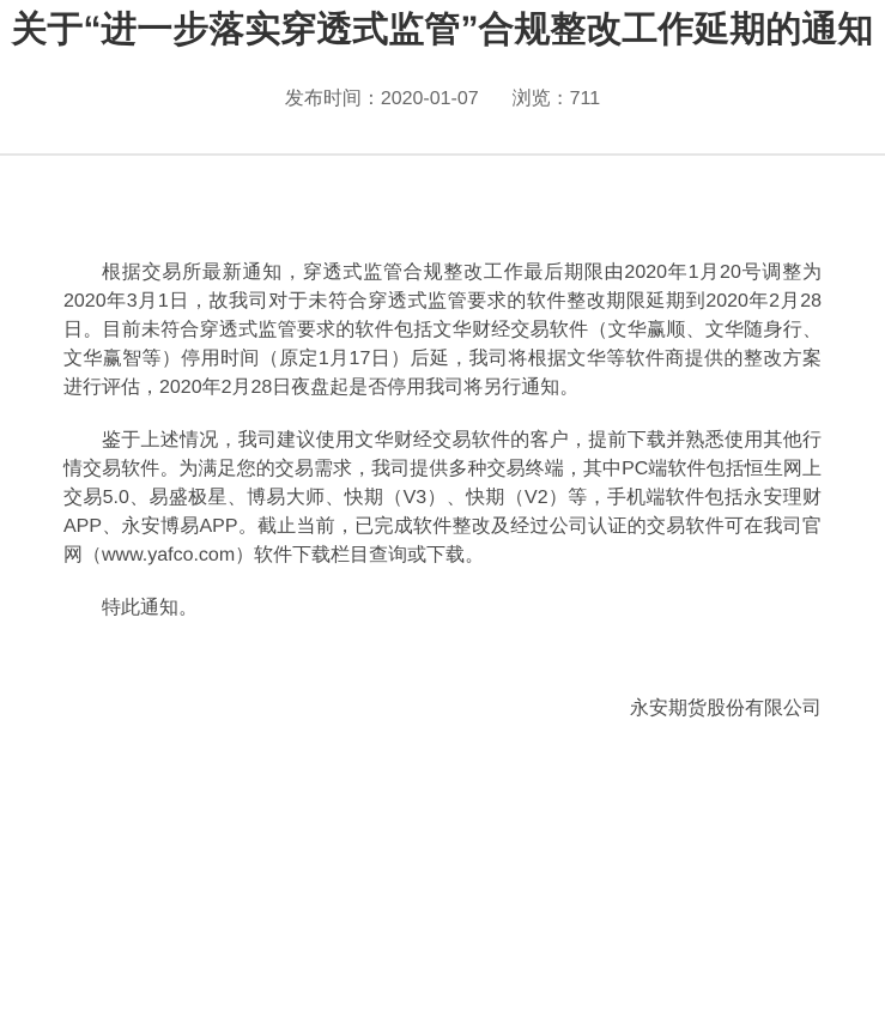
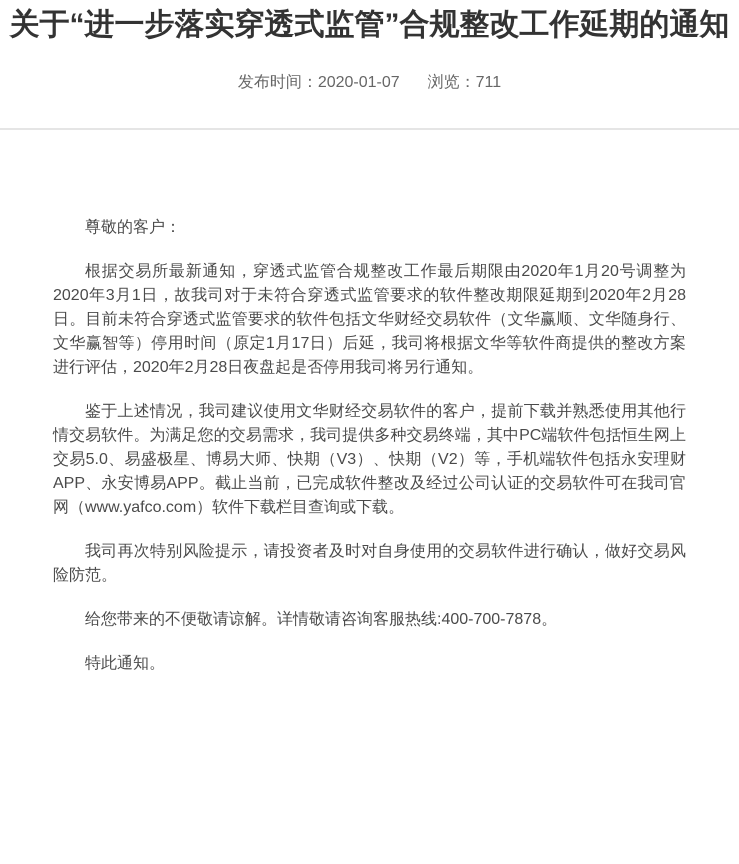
  关于“进一步落实穿透式监管”合规整改工作延期的通知
  发布时间：2020-01-07 浏览：711
+ 尊敬的客户：
  根据交易所最新通知，穿透式监管合规整改工作最后期限由2020年1月20号调整为2020年3月1日，故我司对于未符合穿透式监管要求的软件整改期限延期到2020年2月28日。目前未符合穿透式监管要求的软件包括文华财经交易软件（文华赢顺、文华随身行、文华赢智等）停用时间（原定1月17日）后延，我司将根据文华等软件商提供的整改方案进行评估，2020年2月28日夜盘起是否停用我司将另行通知。
  鉴于上述情况，我司建议使用文华财经交易软件的客户，提前下载并熟悉使用其他行情交易软件。为满足您的交易需求，我司提供多种交易终端，其中PC端软件包括恒生网上交易5.0、易盛极星、博易大师、快期（V3）、快期（V2）等，手机端软件包括永安理财APP、永安博易APP。截止当前，已完成软件整改及经过公司认证的交易软件可在我司官网（www.yafco.com）软件下载栏目查询或下载。
+ 我司再次特别风险提示，请投资者及时对自身使用的交易软件进行确认，做好交易风险防范。
+ 给您带来的不便敬请谅解。详情敬请咨询客服热线:400-700-7878。
  特此通知。
- 永安期货股份有限公司
